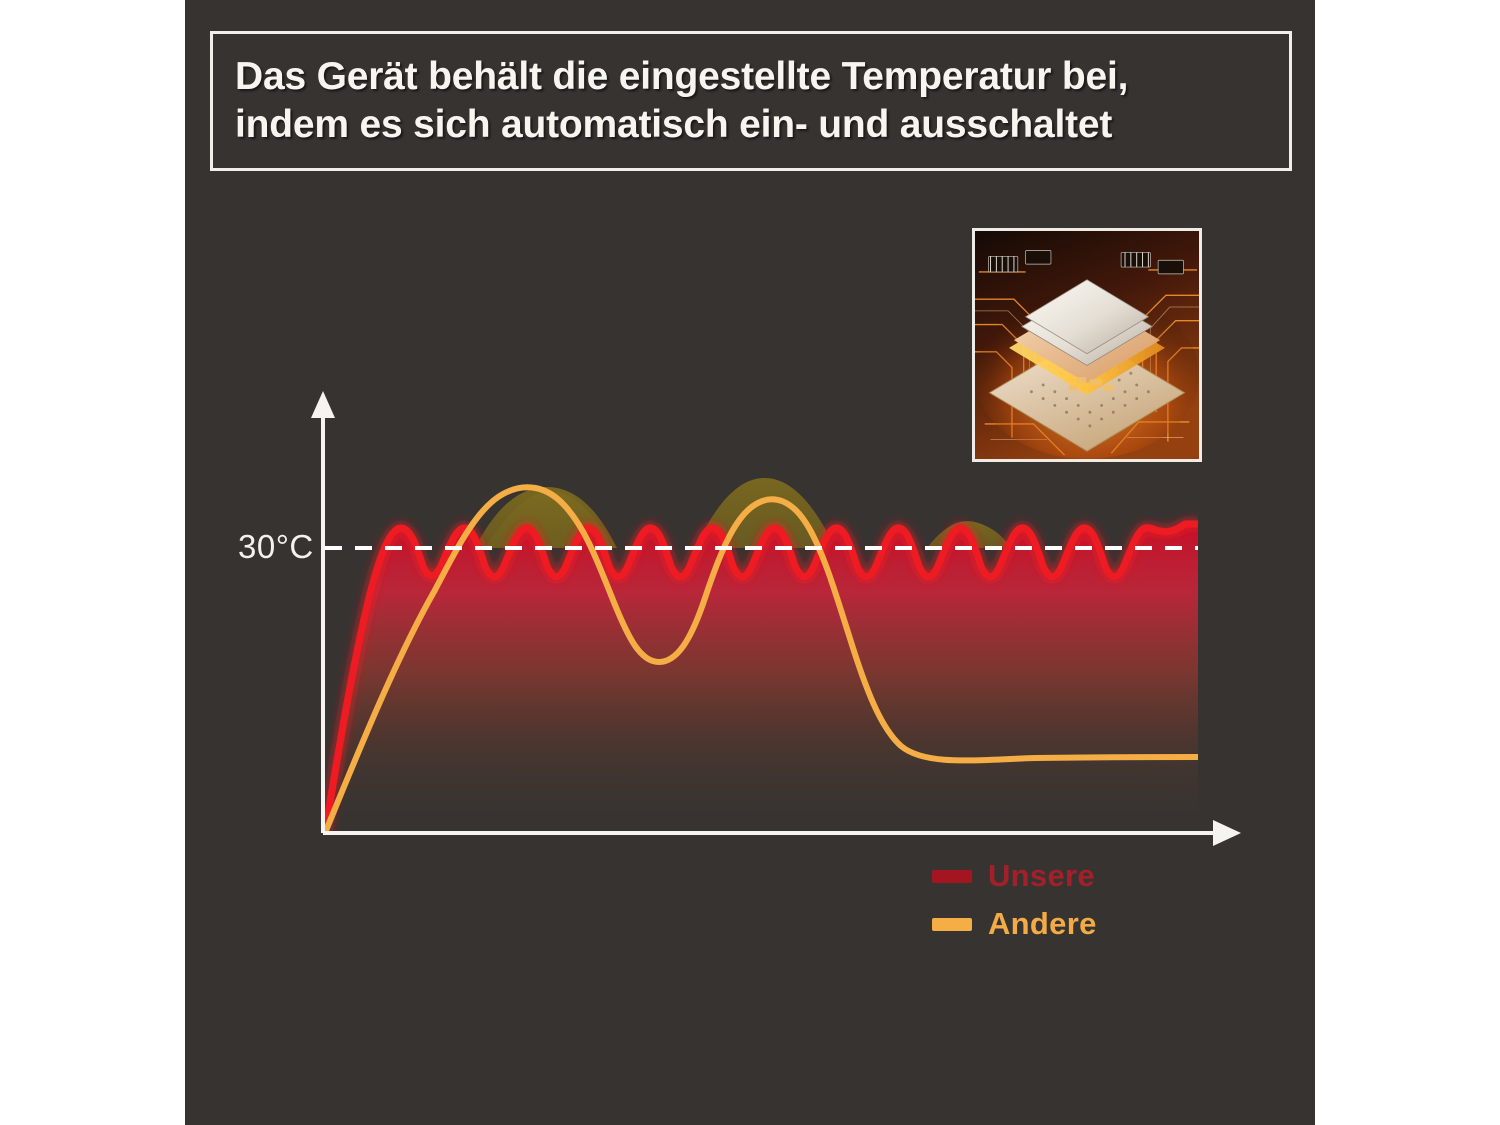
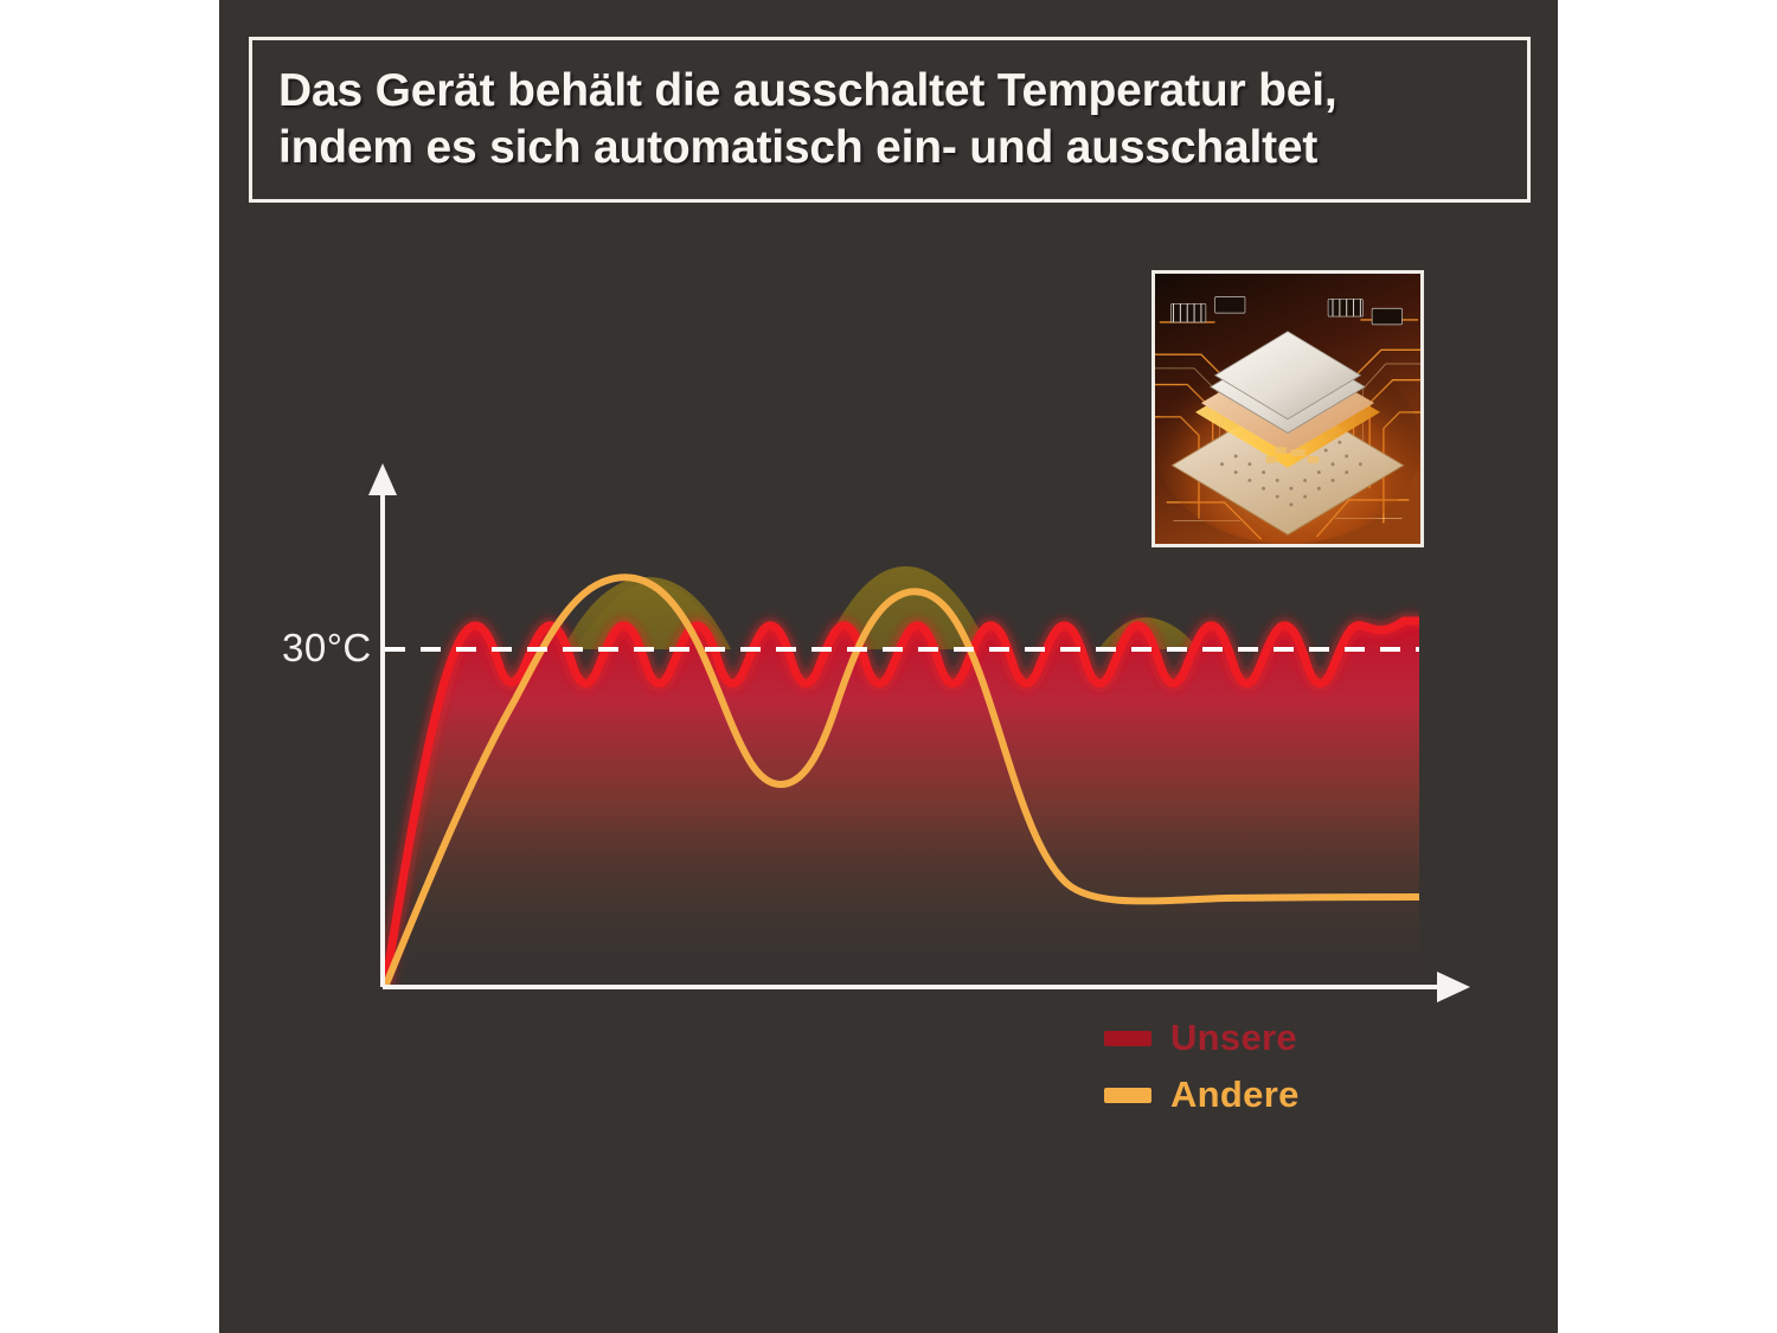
- Das Gerät behält die eingestellte Temperatur bei,
+ Das Gerät behält die ausschaltet Temperatur bei,
  indem es sich automatisch ein- und ausschaltet
  30°C
  Unsere
  Andere
